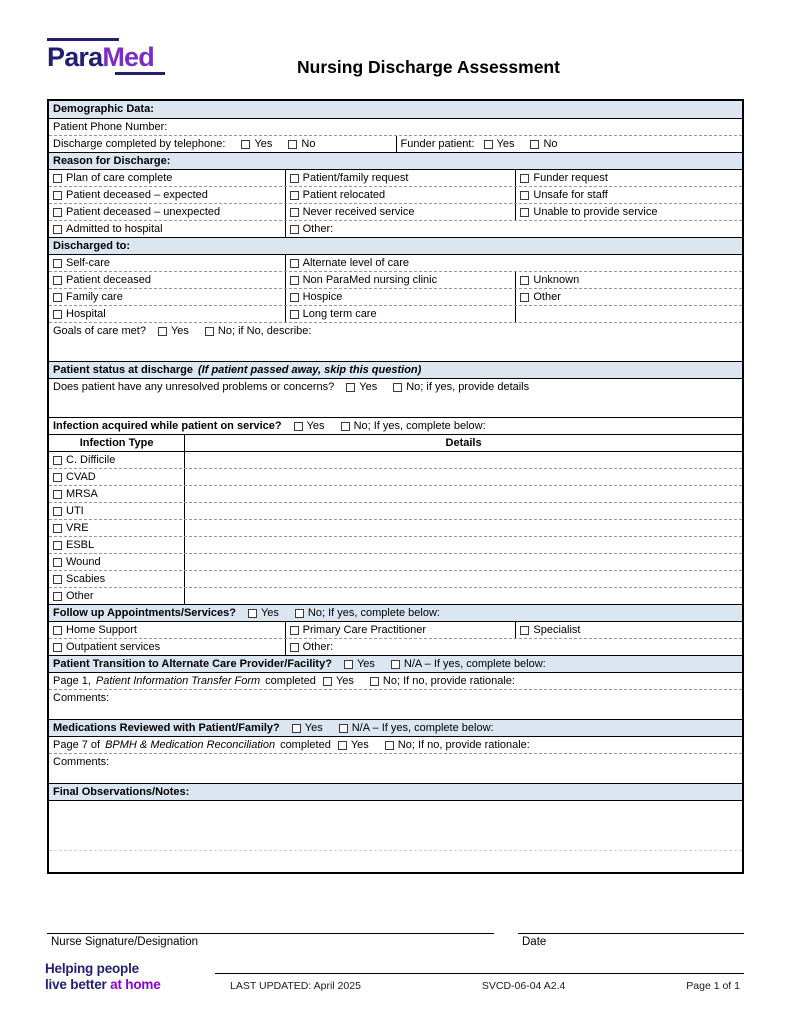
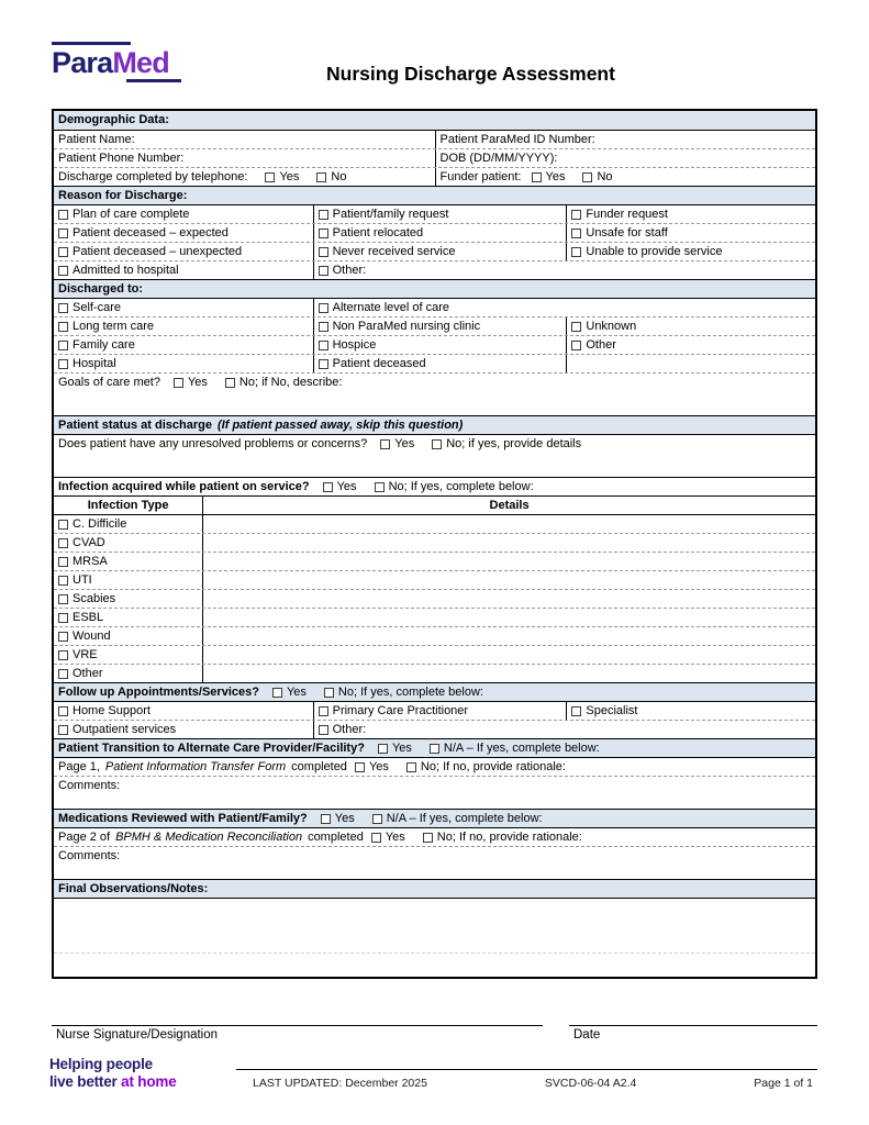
  ParaMed
  Nursing Discharge Assessment
  Demographic Data:
+ Patient Name:
+ Patient ParaMed ID Number:
  Patient Phone Number:
+ DOB (DD/MM/YYYY):
  Discharge completed by telephone:
  Yes
  No
  Funder patient:
  Yes
  No
  Reason for Discharge:
  Plan of care complete
  Patient/family request
  Funder request
  Patient deceased – expected
  Patient relocated
  Unsafe for staff
  Patient deceased – unexpected
  Never received service
  Unable to provide service
  Admitted to hospital
  Other:
  Discharged to:
  Self-care
  Alternate level of care
- Patient deceased
+ Long term care
  Non ParaMed nursing clinic
  Unknown
  Family care
  Hospice
  Other
  Hospital
- Long term care
+ Patient deceased
  Goals of care met?
  Yes
  No; if No, describe:
  Patient status at discharge
  (If patient passed away, skip this question)
  Does patient have any unresolved problems or concerns?
  Yes
  No; if yes, provide details
  Infection acquired while patient on service?
  Yes
  No; If yes, complete below:
  Infection Type
  Details
  C. Difficile
  CVAD
  MRSA
  UTI
- VRE
+ Scabies
  ESBL
  Wound
- Scabies
+ VRE
  Other
  Follow up Appointments/Services?
  Yes
  No; If yes, complete below:
  Home Support
  Primary Care Practitioner
  Specialist
  Outpatient services
  Other:
  Patient Transition to Alternate Care Provider/Facility?
  Yes
  N/A – If yes, complete below:
  Page 1,
  Patient Information Transfer Form
  completed
  Yes
  No; If no, provide rationale:
  Comments:
  Medications Reviewed with Patient/Family?
  Yes
  N/A – If yes, complete below:
- Page 7 of
+ Page 2 of
  BPMH & Medication Reconciliation
  completed
  Yes
  No; If no, provide rationale:
  Comments:
  Final Observations/Notes:
  Nurse Signature/Designation
  Date
  Helping people
  live better at home
- LAST UPDATED: April 2025
+ LAST UPDATED: December 2025
  SVCD-06-04 A2.4
  Page 1 of 1
